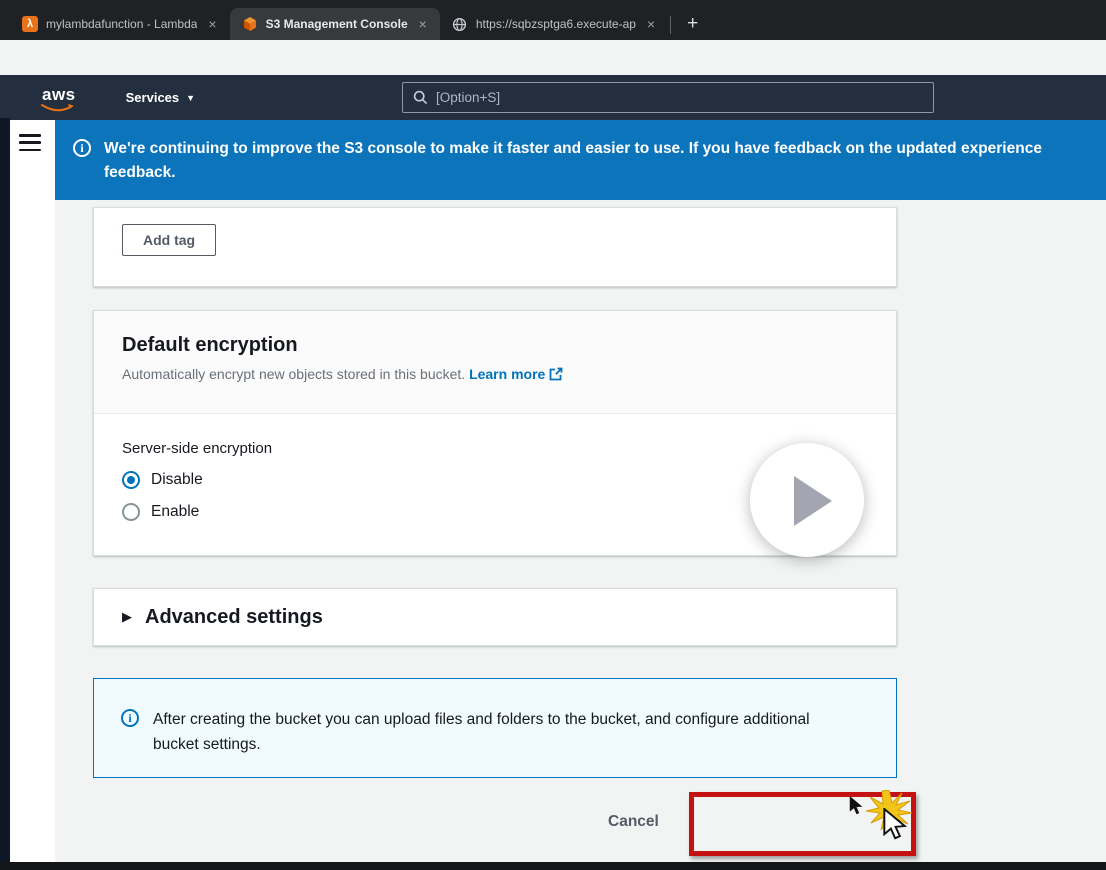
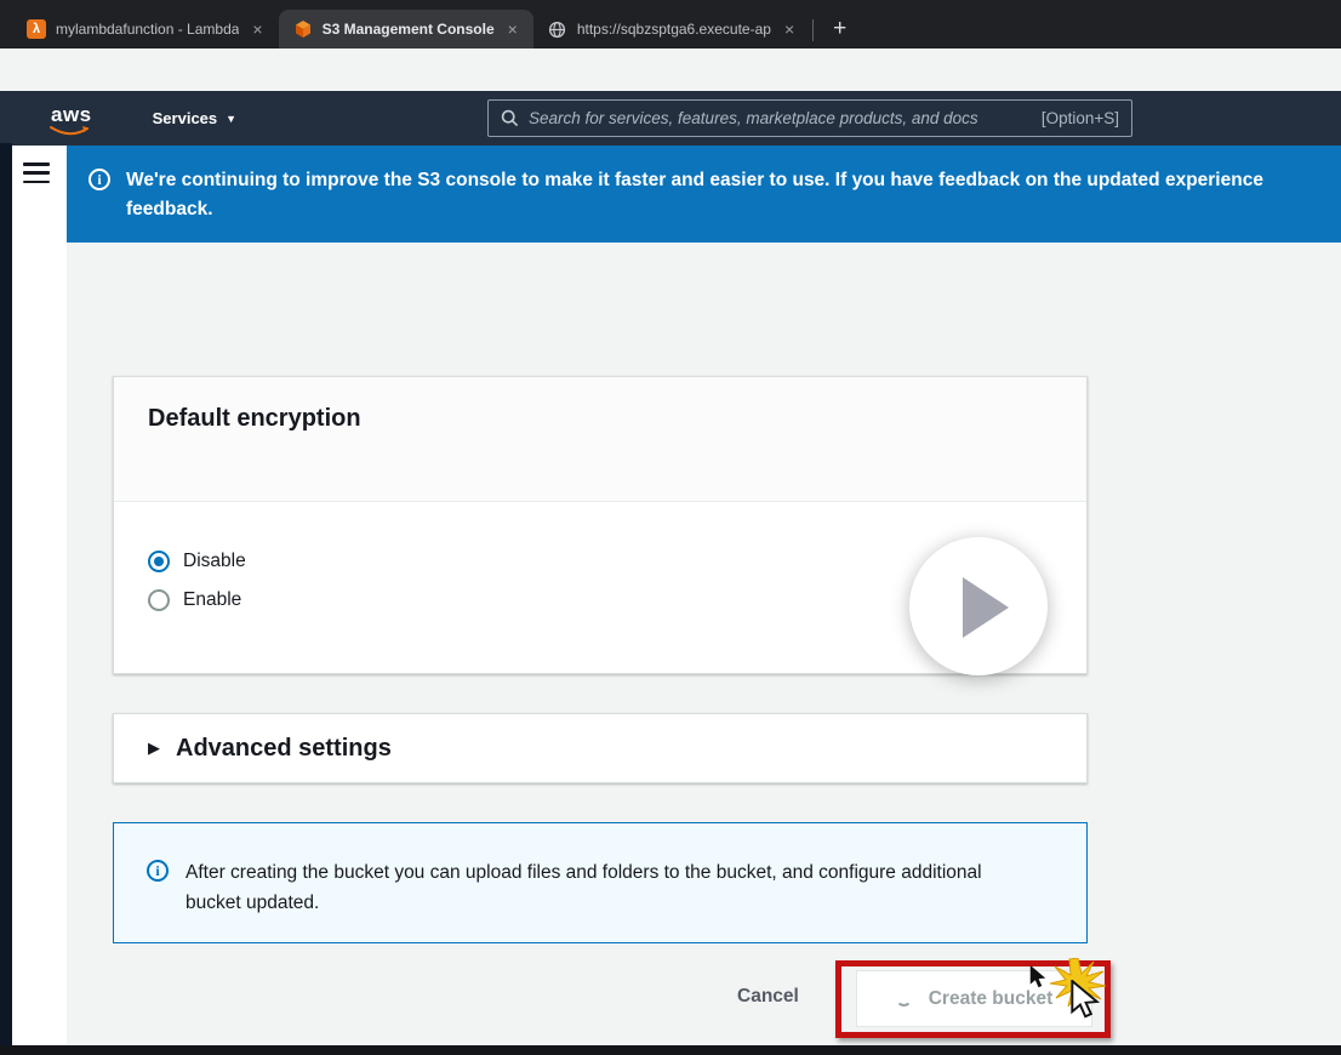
  λ
  mylambdafunction - Lambda
  ×
  S3 Management Console
  ×
  https://sqbzsptga6.execute-ap
  ×
  +
  aws
  Services
  ▼
+ Search for services, features, marketplace products, and docs
  [Option+S]
  i
  We're continuing to improve the S3 console to make it faster and easier to use. If you have feedback on the updated experience
  feedback.
- Add tag
  Default encryption
- Automatically encrypt new objects stored in this bucket. Learn more
- Server-side encryption
  Disable
  Enable
  ▶
  Advanced settings
  i
- After creating the bucket you can upload files and folders to the bucket, and configure additional bucket settings.
+ After creating the bucket you can upload files and folders to the bucket, and configure additional bucket updated.
  Cancel
+ Create bucket
